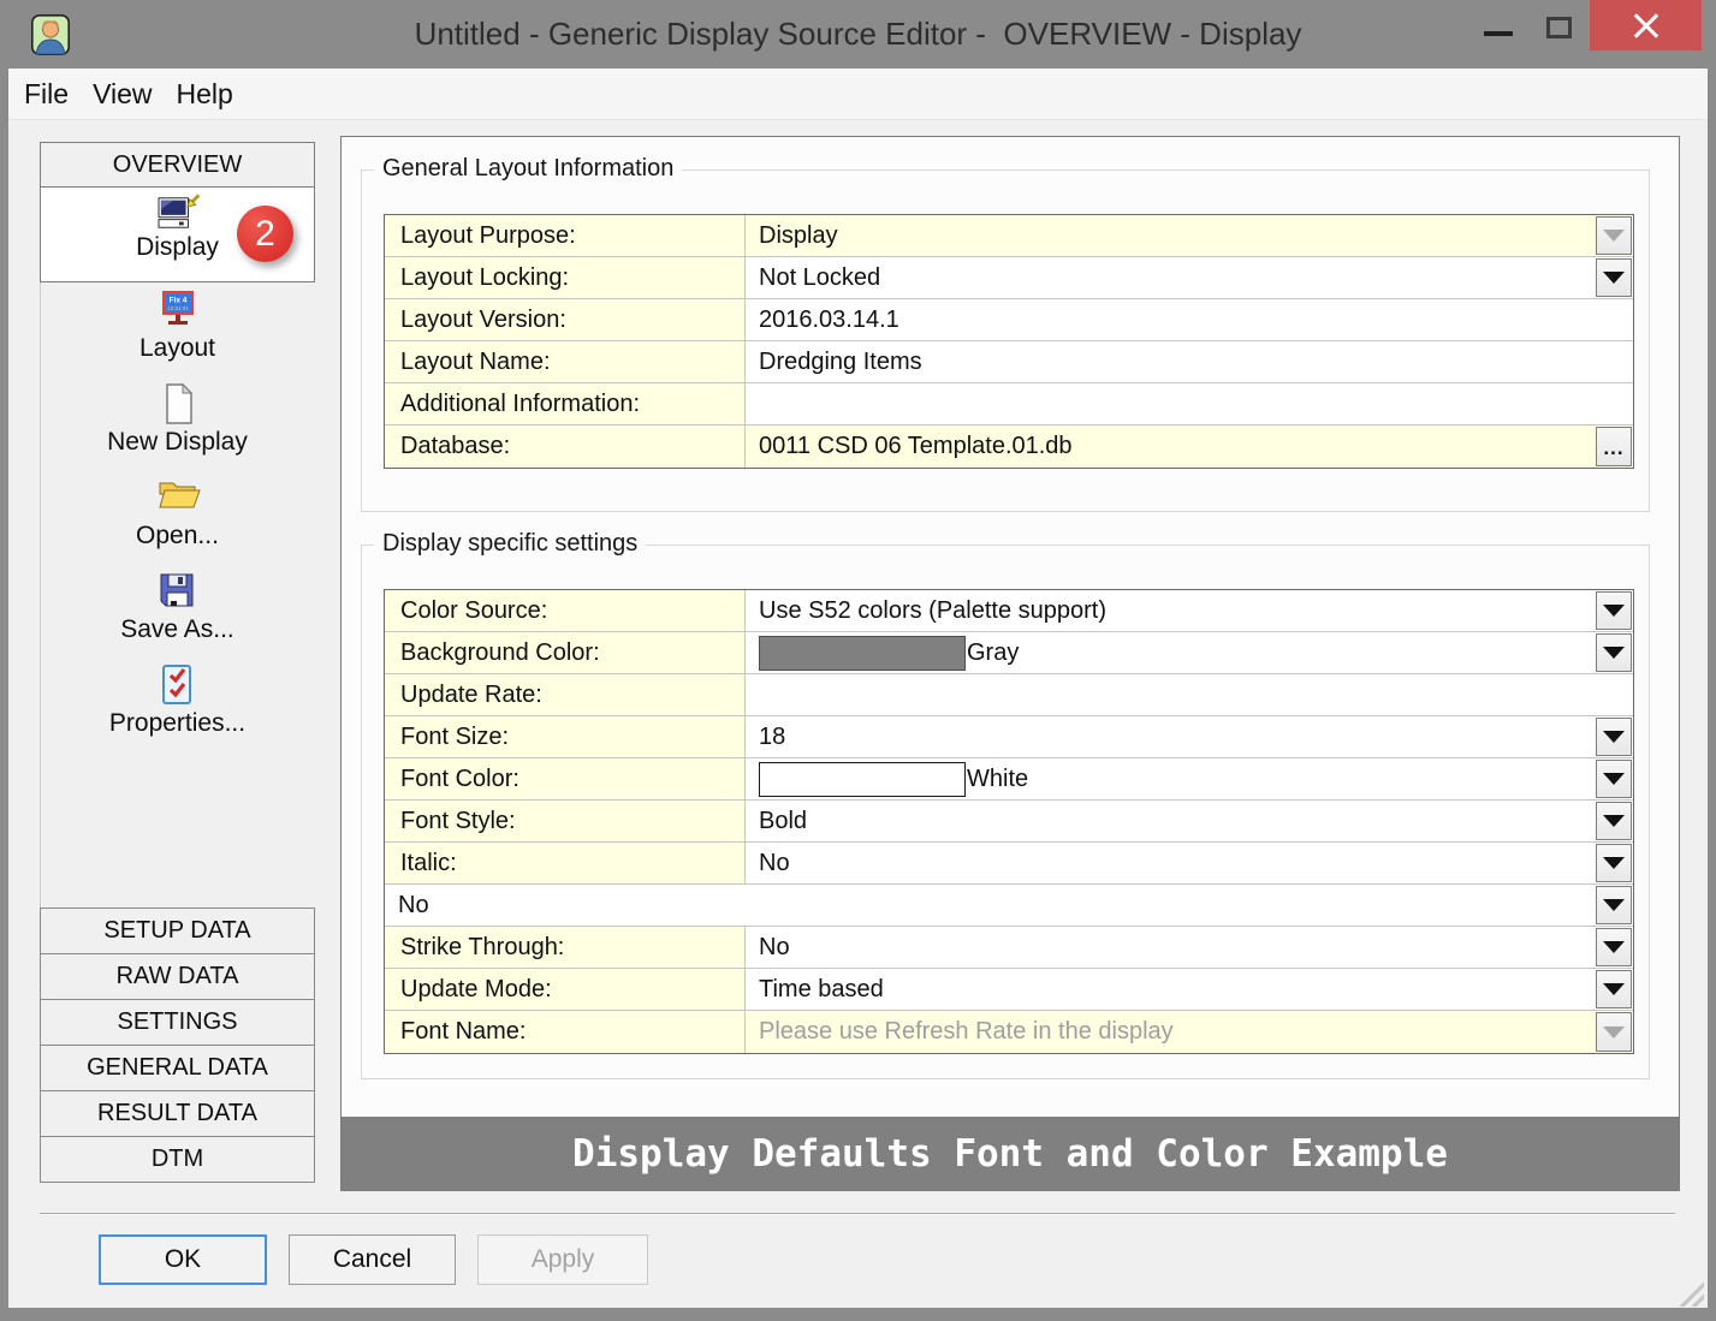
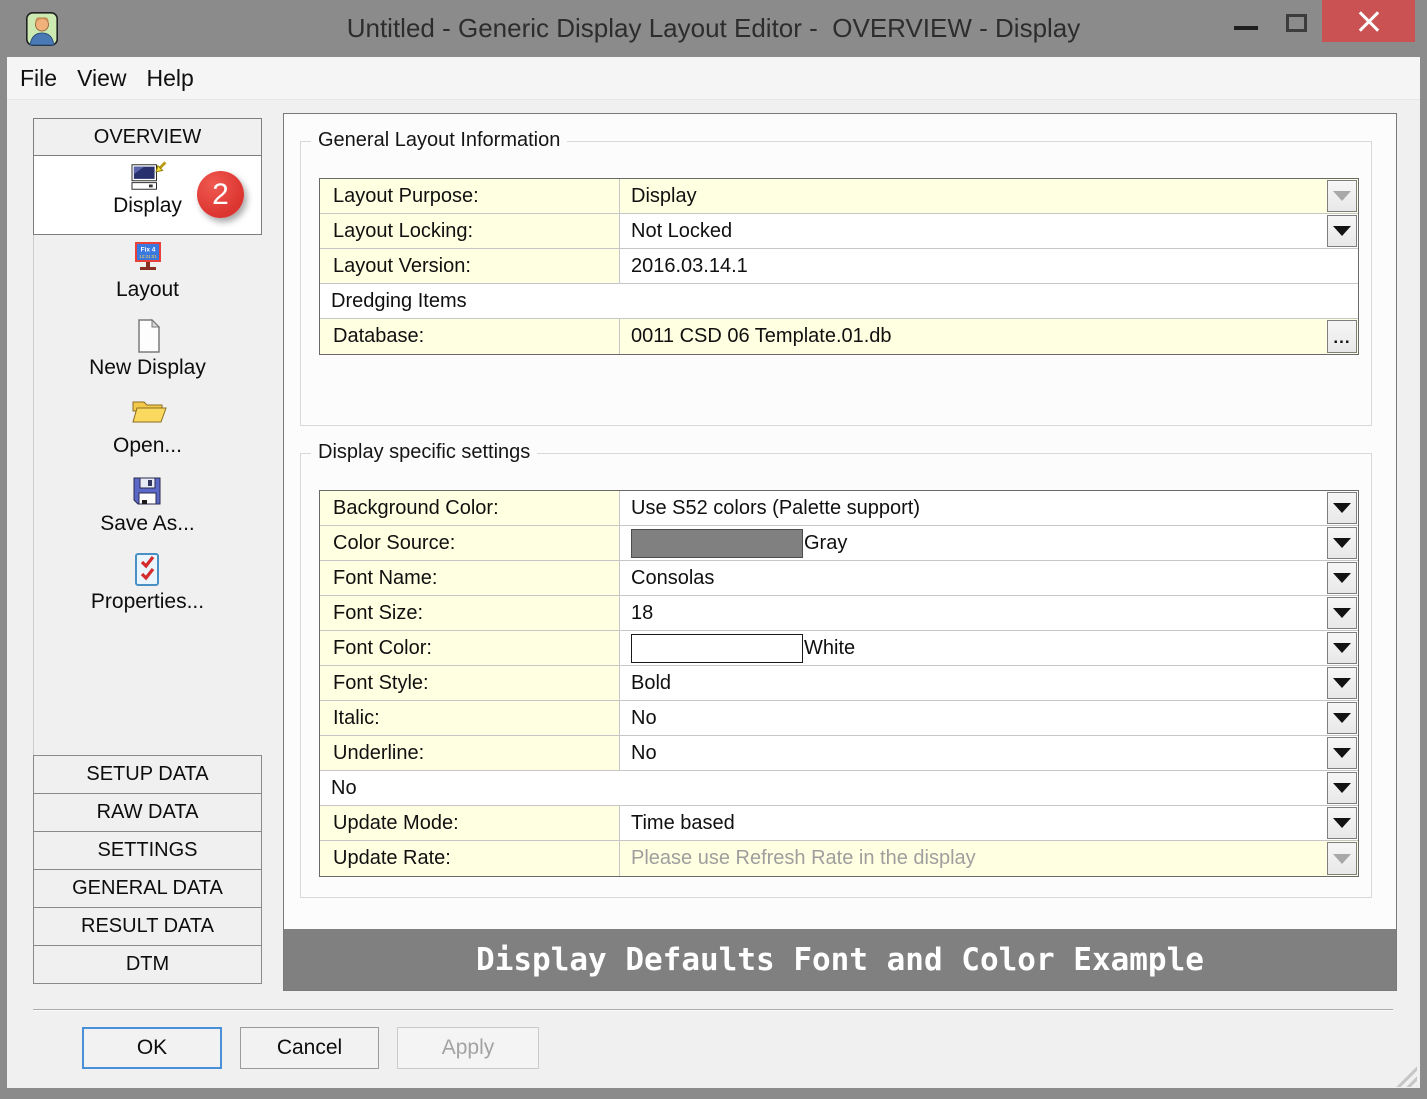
- Untitled - Generic Display Source Editor - OVERVIEW - Display
+ Untitled - Generic Display Layout Editor - OVERVIEW - Display
  File
  View
  Help
  OVERVIEW
  Display
  2
  Layout
  New Display
  Open...
  Save As...
  Properties...
  SETUP DATA
  RAW DATA
  SETTINGS
  GENERAL DATA
  RESULT DATA
  DTM
  General Layout Information
  Layout Purpose:
  Display
  Layout Locking:
  Not Locked
  Layout Version:
  2016.03.14.1
- Layout Name:
  Dredging Items
- Additional Information:
  Database:
  0011 CSD 06 Template.01.db
  ...
  Display specific settings
- Color Source:
+ Background Color:
  Use S52 colors (Palette support)
- Background Color:
+ Color Source:
  Gray
- Update Rate:
+ Font Name:
+ Consolas
  Font Size:
  18
  Font Color:
  White
  Font Style:
  Bold
  Italic:
  No
+ Underline:
  No
- Strike Through:
  No
  Update Mode:
  Time based
- Font Name:
+ Update Rate:
  Please use Refresh Rate in the display
  Display Defaults Font and Color Example
  OK
  Cancel
  Apply
